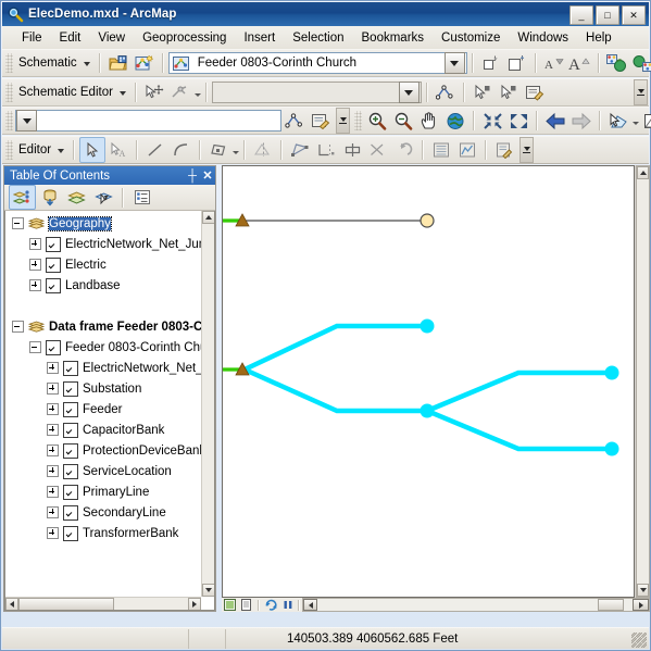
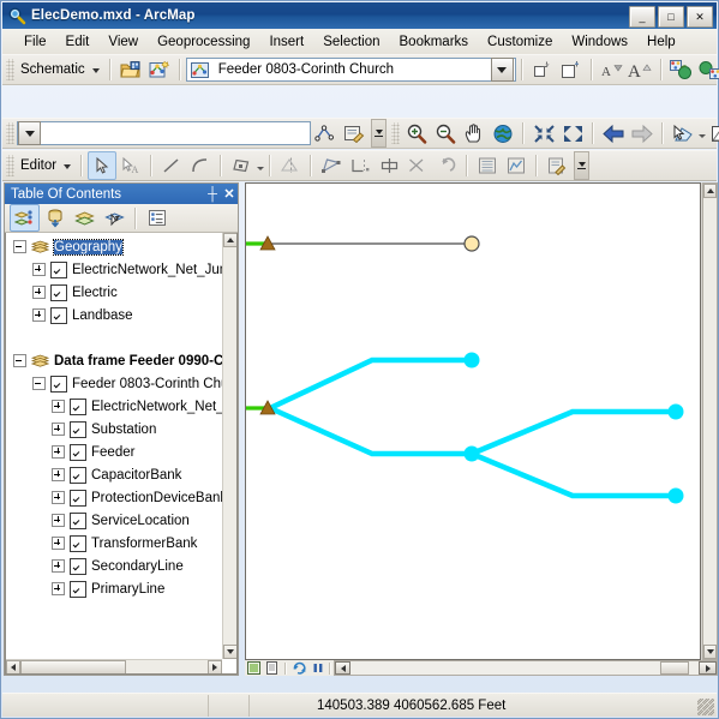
  ElecDemo.mxd - ArcMap
  _
  □
  ✕
  File
  Edit
  View
  Geoprocessing
  Insert
  Selection
  Bookmarks
  Customize
  Windows
  Help
  Schematic
  Feeder 0803-Corinth Church
  A
  A
- Schematic Editor
  Editor
  A
  Table Of Contents
  ┼
  ✕
  Geography
  ElectricNetwork_Net_Ju
  Electric
  Landbase
- Data frame Feeder 0803-C
+ Data frame Feeder 0990-C
  Feeder 0803-Corinth Ch
  ElectricNetwork_Net_
  Substation
  Feeder
  CapacitorBank
  ProtectionDeviceBan
  ServiceLocation
- PrimaryLine
+ TransformerBank
  SecondaryLine
- TransformerBank
+ PrimaryLine
  140503.389 4060562.685 Feet
